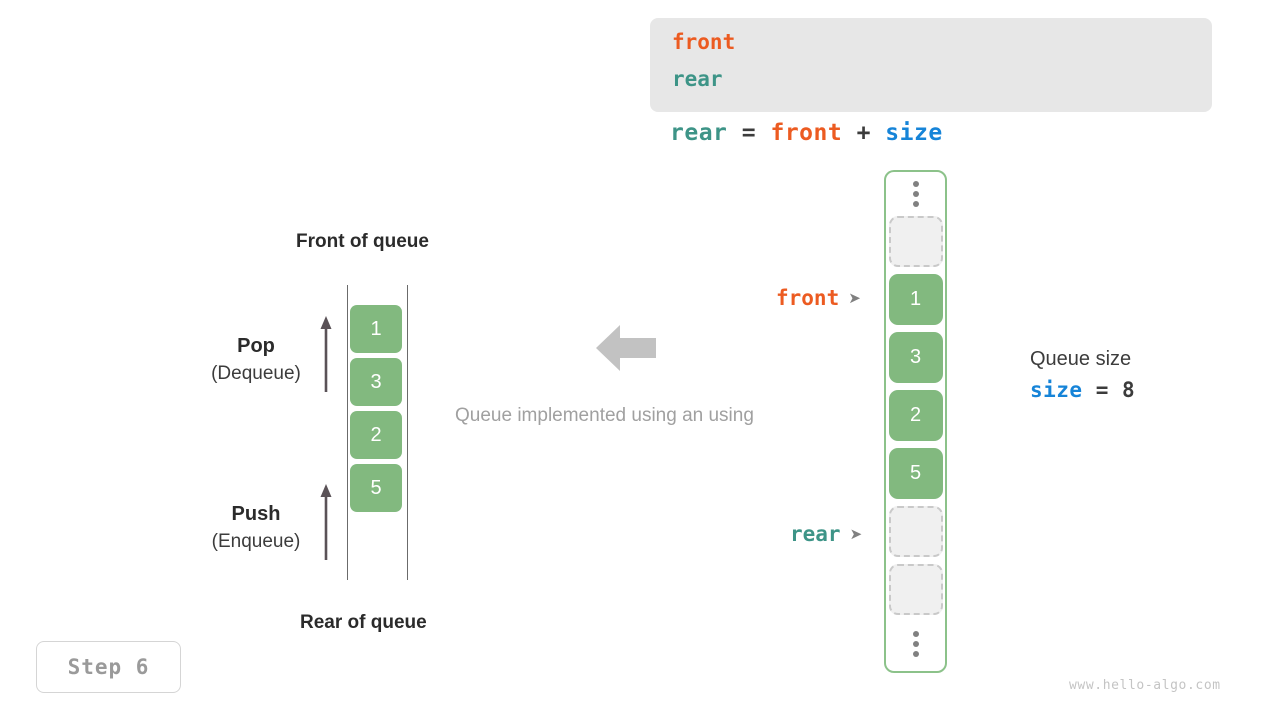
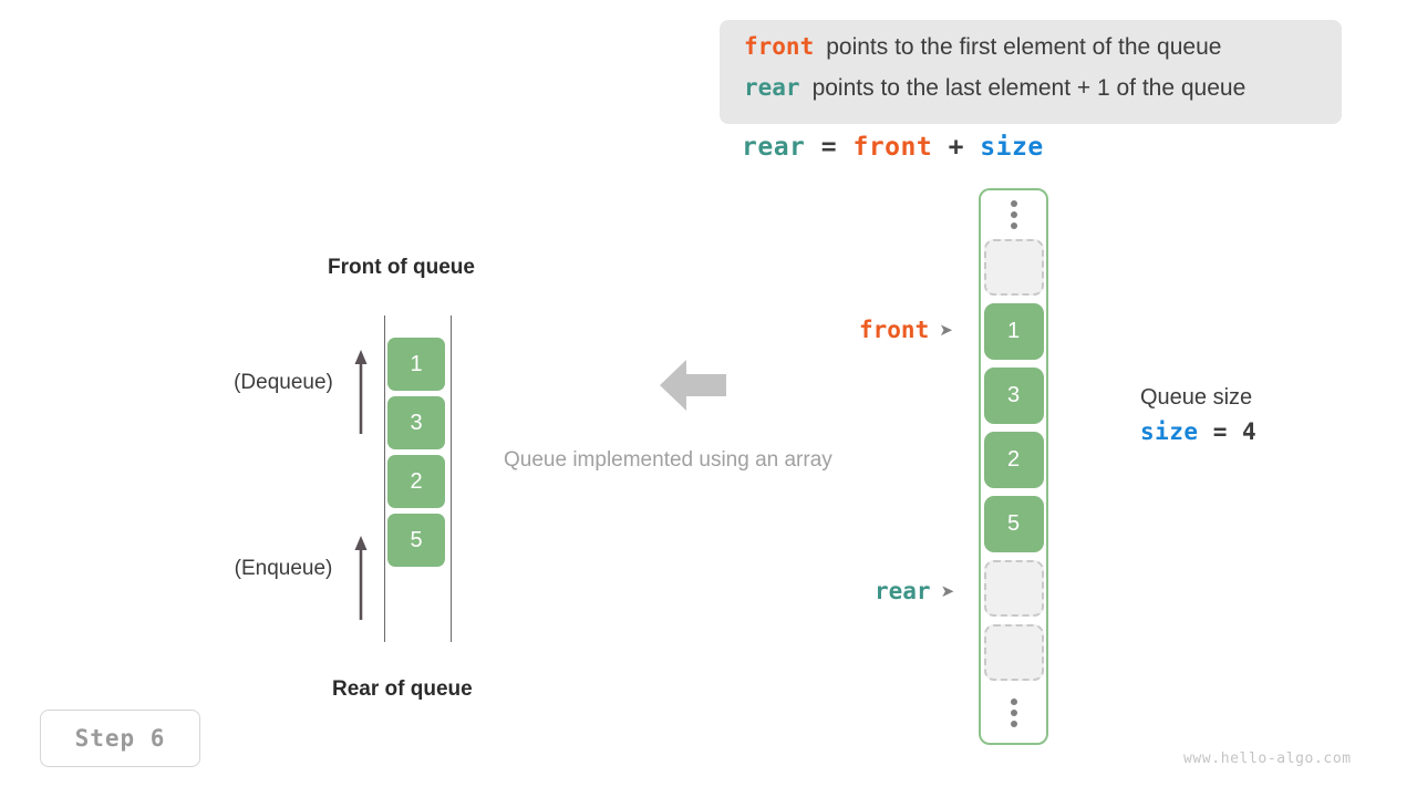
  front
+ points to the first element of the queue
  rear
+ points to the last element + 1 of the queue
  rear = front + size
  Front of queue
  Rear of queue
  1
  3
  2
  5
- Pop
  (Dequeue)
- Push
  (Enqueue)
- Queue implemented using an using
+ Queue implemented using an array
  1
  3
  2
  5
  front
  ➤
  rear
  ➤
  Queue size
- size = 8
+ size = 4
  Step 6
  www.hello-algo.com
